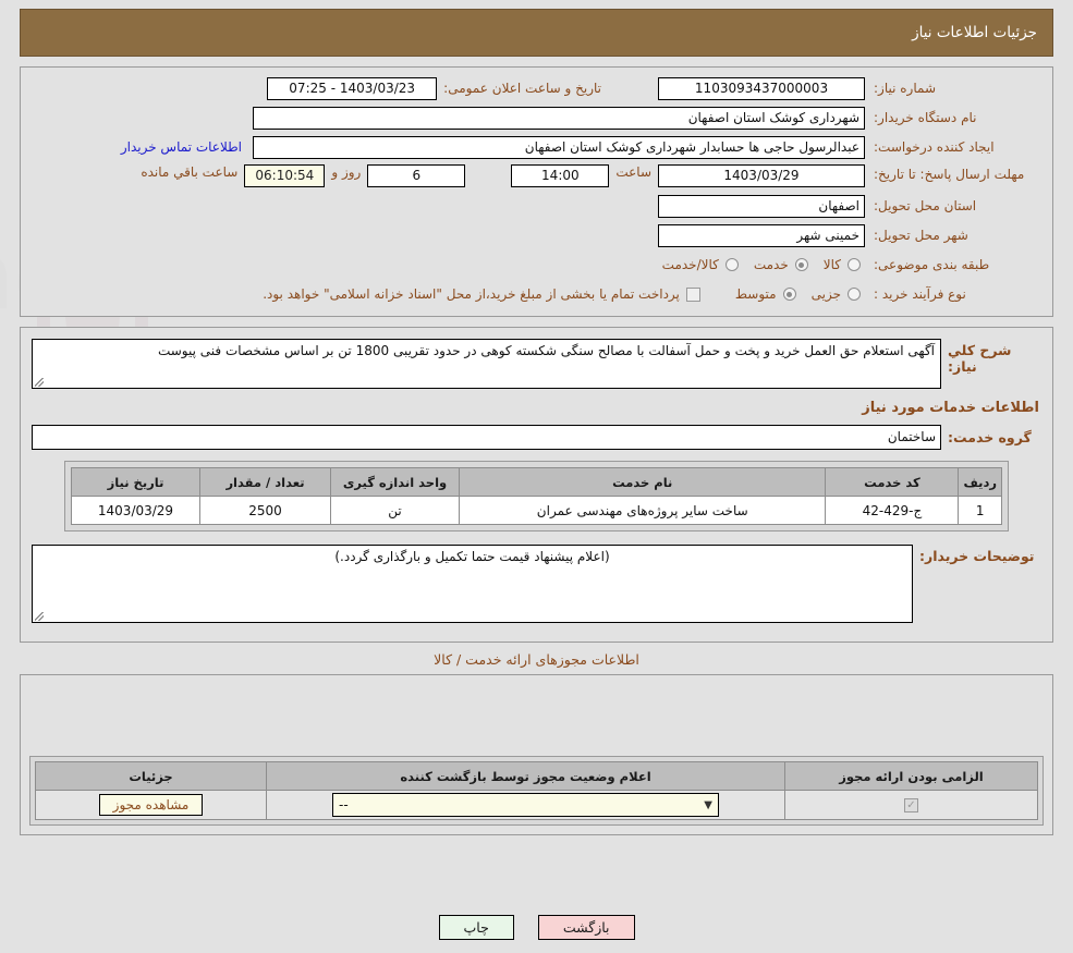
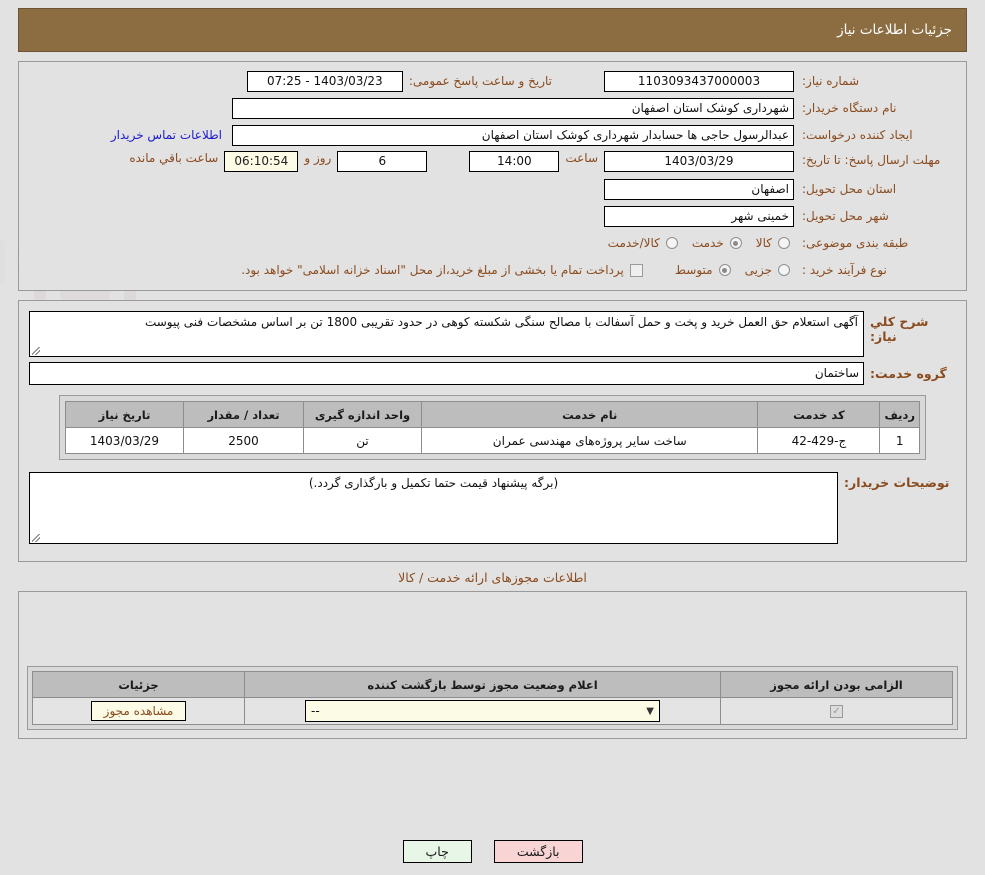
  جزئیات اطلاعات نیاز
  شماره نیاز:
  1103093437000003
- تاریخ و ساعت اعلان عمومی:
+ تاریخ و ساعت پاسخ عمومی:
  1403/03/23 - 07:25
  نام دستگاه خریدار:
  شهرداری کوشک استان اصفهان
  ایجاد کننده درخواست:
  عبدالرسول حاجی ها حسابدار شهرداری کوشک استان اصفهان
  اطلاعات تماس خریدار
  مهلت ارسال پاسخ: تا تاریخ:
  1403/03/29
  ساعت
  14:00
  6
  روز و
  06:10:54
  ساعت باقي مانده
  استان محل تحویل:
  اصفهان
  شهر محل تحویل:
  خمینی شهر
  طبقه بندی موضوعی:
  کالا
  خدمت
  کالا/خدمت
  نوع فرآیند خرید :
  جزیی
  متوسط
  پرداخت تمام یا بخشی از مبلغ خرید،از محل "اسناد خزانه اسلامی" خواهد بود.
  شرح کلي نیاز:
  آگهی استعلام حق العمل خرید و پخت و حمل آسفالت با مصالح سنگی شکسته کوهی در حدود تقریبی 1800 تن بر اساس مشخصات فنی پیوست
- اطلاعات خدمات مورد نیاز
  گروه خدمت:
  ساختمان
  ردیف	کد خدمت	نام خدمت	واحد اندازه گیری	تعداد / مقدار	تاریخ نیاز
  1	ج-429-42	ساخت سایر پروژه‌های مهندسی عمران	تن	2500	1403/03/29
  توضیحات خریدار:
- (اعلام پیشنهاد قیمت حتما تکمیل و بارگذاری گردد.)
+ (برگه پیشنهاد قیمت حتما تکمیل و بارگذاری گردد.)
  اطلاعات مجوزهای ارائه خدمت / کالا
  الزامی بودن ارائه مجوز	اعلام وضعیت مجوز توسط بازگشت کننده	جزئیات
  	▼ --	مشاهده مجوز
  بازگشت
  چاپ
